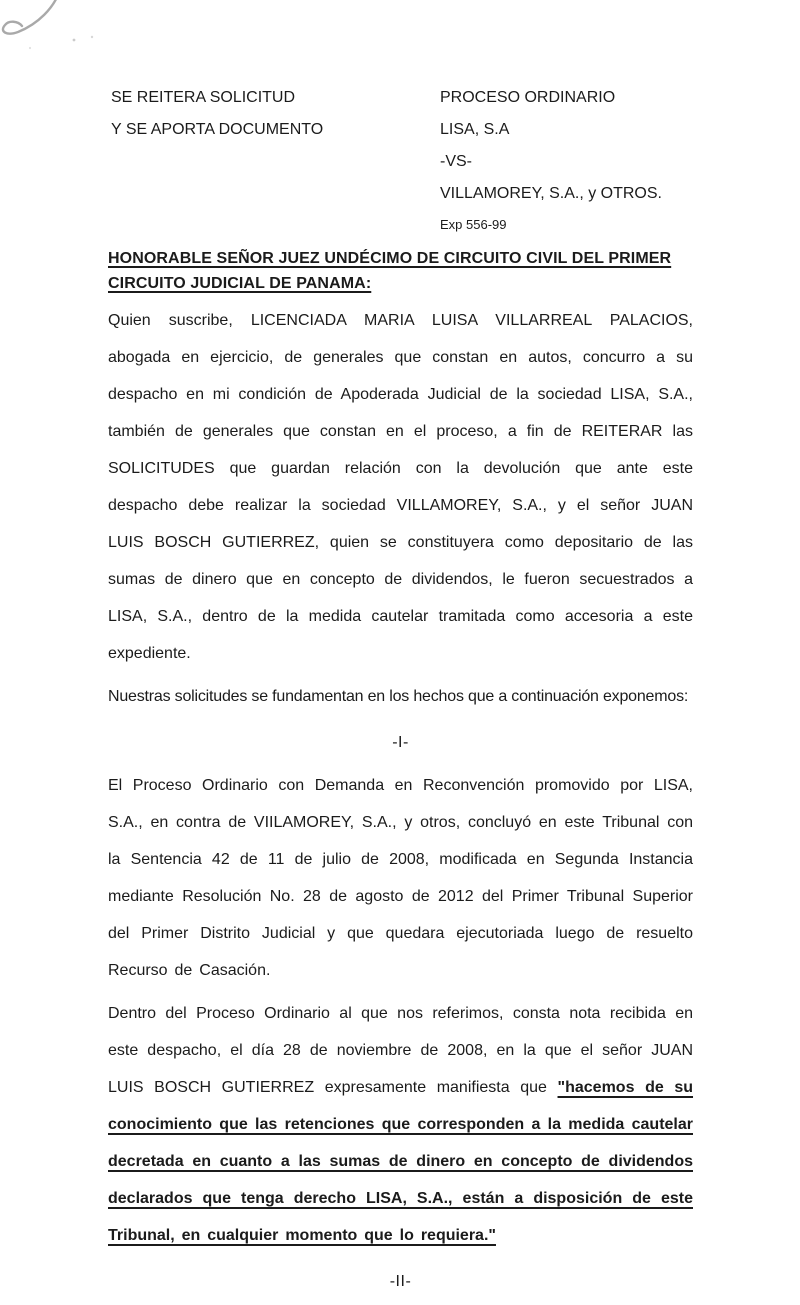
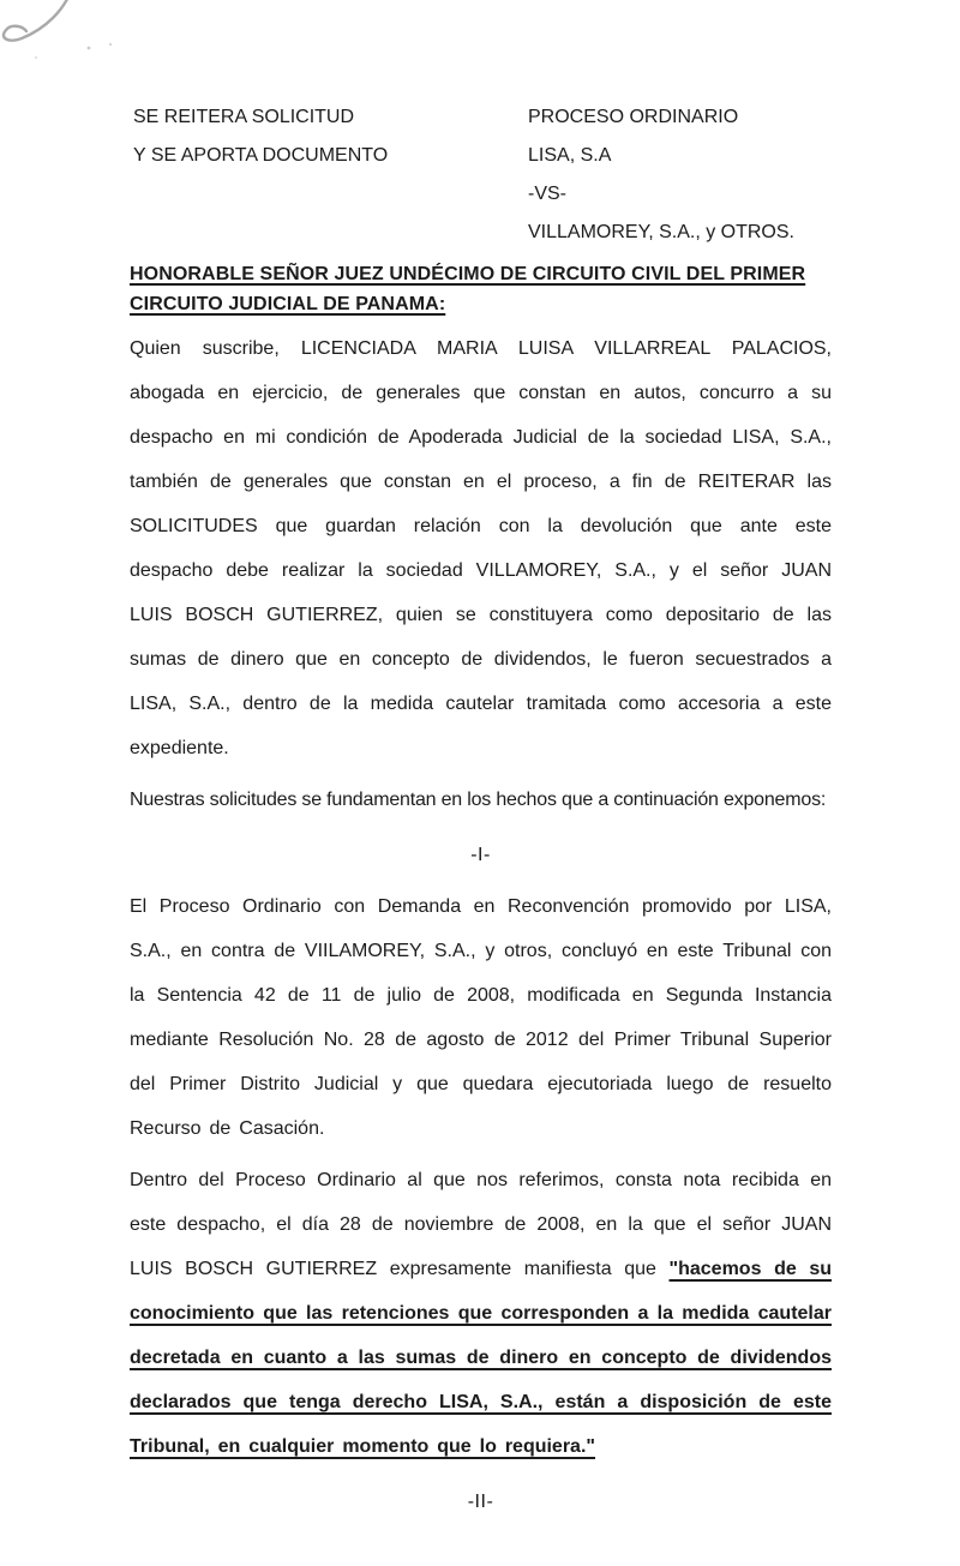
  SE REITERA SOLICITUD
  Y SE APORTA DOCUMENTO
  PROCESO ORDINARIO
  LISA, S.A
  -VS-
  VILLAMOREY, S.A., y OTROS.
- Exp 556-99
  HONORABLE SEÑOR JUEZ UNDÉCIMO DE CIRCUITO CIVIL DEL PRIMER
  CIRCUITO JUDICIAL DE PANAMA:
  Quien suscribe, LICENCIADA MARIA LUISA VILLARREAL PALACIOS, abogada en ejercicio, de generales que constan en autos, concurro a su despacho en mi condición de Apoderada Judicial de la sociedad LISA, S.A., también de generales que constan en el proceso, a fin de REITERAR las SOLICITUDES que guardan relación con la devolución que ante este despacho debe realizar la sociedad VILLAMOREY, S.A., y el señor JUAN LUIS BOSCH GUTIERREZ, quien se constituyera como depositario de las sumas de dinero que en concepto de dividendos, le fueron secuestrados a LISA, S.A., dentro de la medida cautelar tramitada como accesoria a este expediente.
  Nuestras solicitudes se fundamentan en los hechos que a continuación exponemos:
  -I-
  El Proceso Ordinario con Demanda en Reconvención promovido por LISA, S.A., en contra de VIILAMOREY, S.A., y otros, concluyó en este Tribunal con la Sentencia 42 de 11 de julio de 2008, modificada en Segunda Instancia mediante Resolución No. 28 de agosto de 2012 del Primer Tribunal Superior del Primer Distrito Judicial y que quedara ejecutoriada luego de resuelto Recurso de Casación.
  Dentro del Proceso Ordinario al que nos referimos, consta nota recibida en este despacho, el día 28 de noviembre de 2008, en la que el señor JUAN LUIS BOSCH GUTIERREZ expresamente manifiesta que "hacemos de su conocimiento que las retenciones que corresponden a la medida cautelar decretada en cuanto a las sumas de dinero en concepto de dividendos declarados que tenga derecho LISA, S.A., están a disposición de este Tribunal, en cualquier momento que lo requiera."
  -II-
